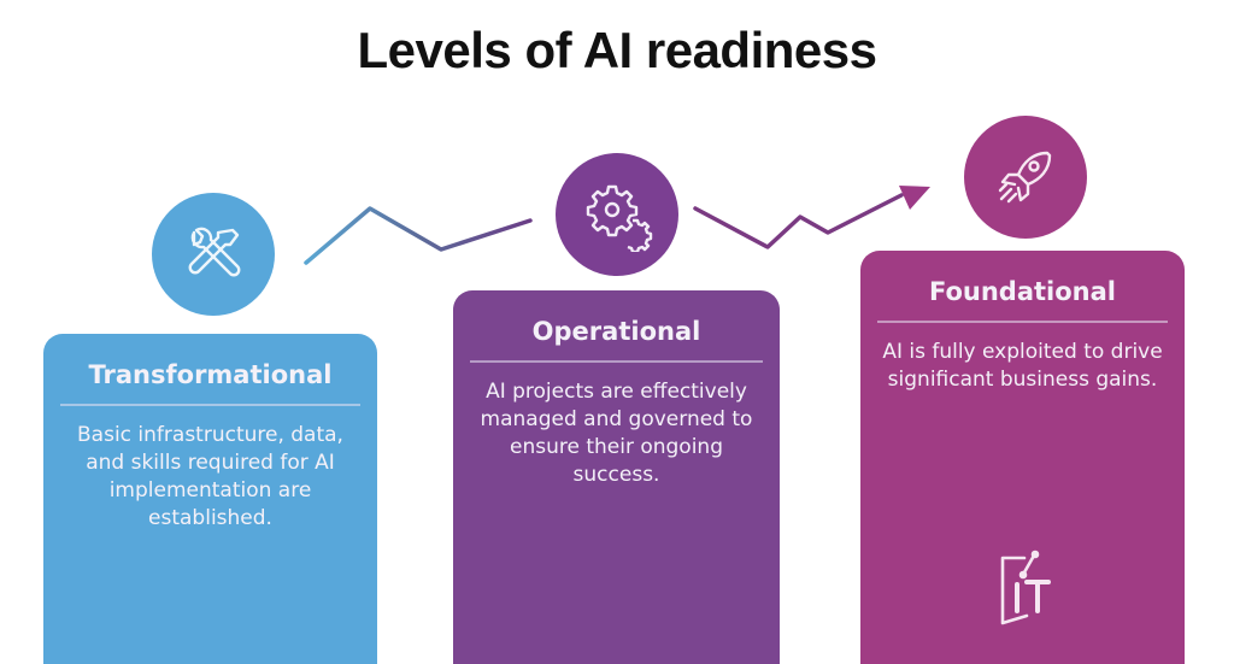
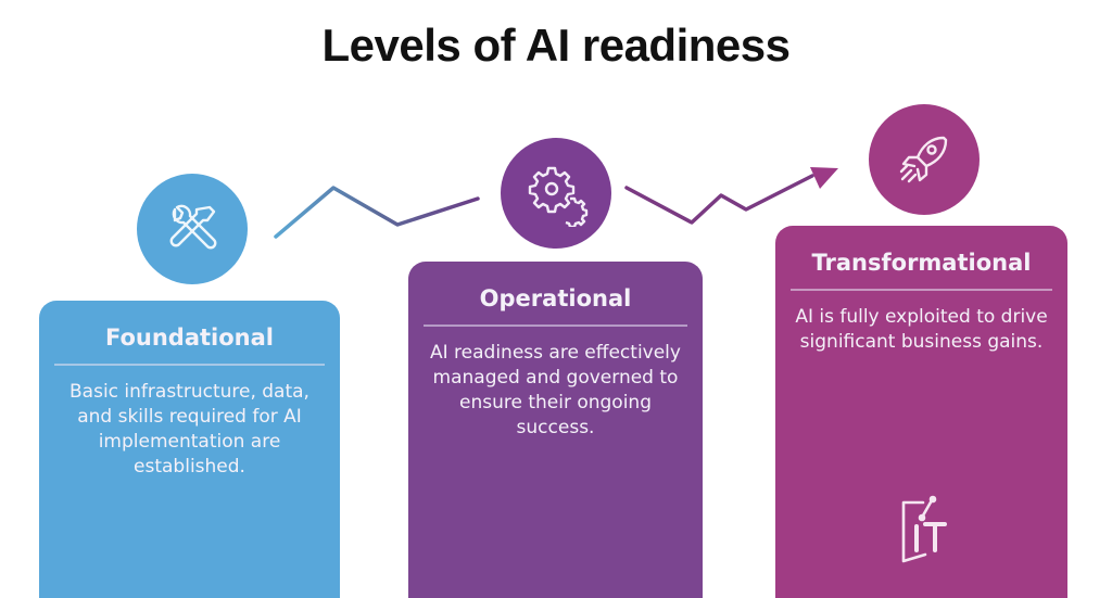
  Levels of AI readiness
- Transformational
+ Foundational
  Basic infrastructure, data, and skills required for AI implementation are established.
  Operational
- AI projects are effectively managed and governed to ensure their ongoing success.
+ AI readiness are effectively managed and governed to ensure their ongoing success.
- Foundational
+ Transformational
  AI is fully exploited to drive significant business gains.
